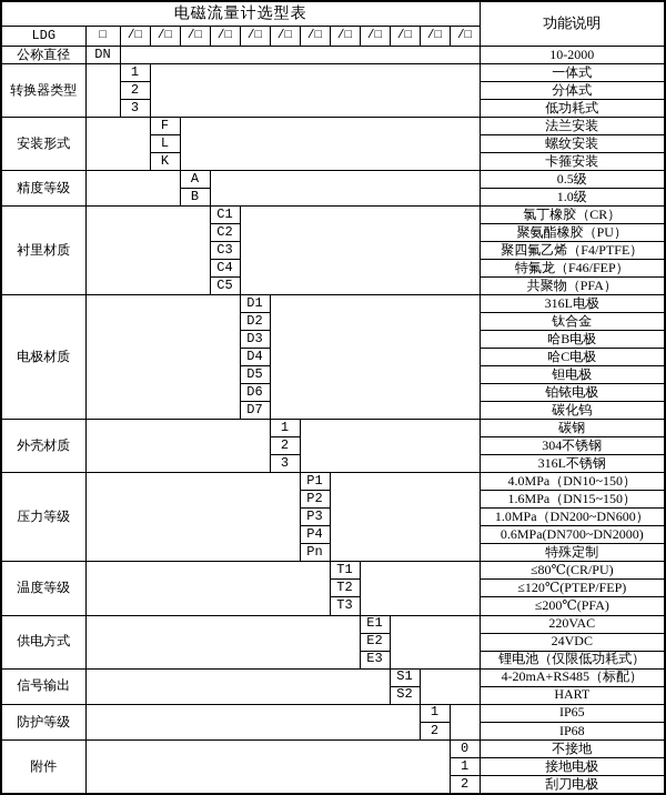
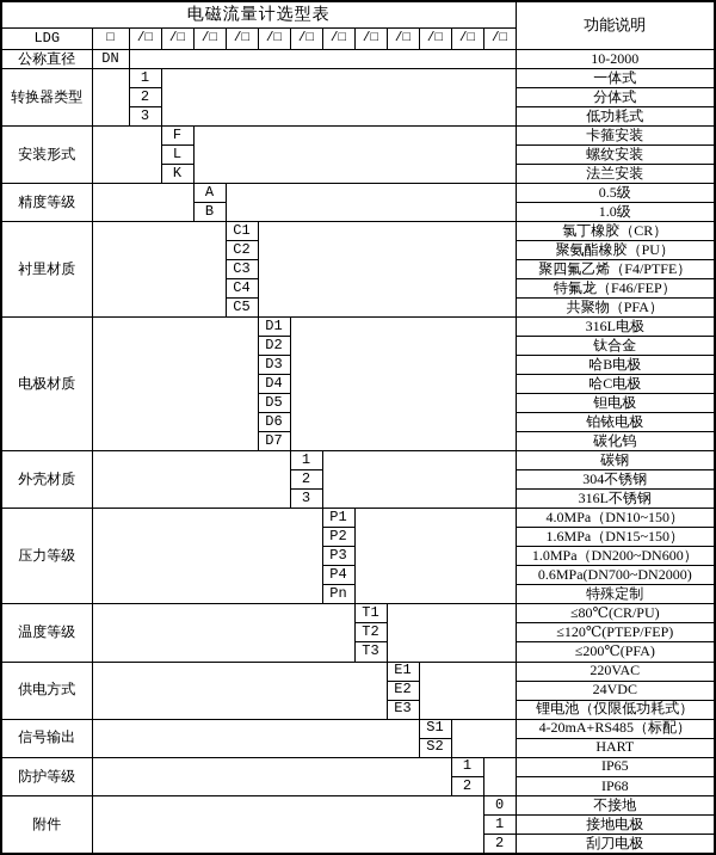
  电磁流量计选型表	功能说明
  LDG	□	/□	/□	/□	/□	/□	/□	/□	/□	/□	/□	/□	/□
  公称直径	DN		10-2000
  转换器类型		1		一体式
  2	分体式
  3	低功耗式
- 安装形式		F		法兰安装
+ 安装形式		F		卡箍安装
  L	螺纹安装
- K	卡箍安装
+ K	法兰安装
  精度等级		A		0.5级
  B	1.0级
  衬里材质		C1		氯丁橡胶（CR）
  C2	聚氨酯橡胶（PU）
  C3	聚四氟乙烯（F4/PTFE）
  C4	特氟龙（F46/FEP）
  C5	共聚物（PFA）
  电极材质		D1		316L电极
  D2	钛合金
  D3	哈B电极
  D4	哈C电极
  D5	钽电极
  D6	铂铱电极
  D7	碳化钨
  外壳材质		1		碳钢
  2	304不锈钢
  3	316L不锈钢
  压力等级		P1		4.0MPa（DN10~150）
  P2	1.6MPa（DN15~150）
  P3	1.0MPa（DN200~DN600）
  P4	0.6MPa(DN700~DN2000)
  Pn	特殊定制
  温度等级		T1		≤80℃(CR/PU)
  T2	≤120℃(PTEP/FEP)
  T3	≤200℃(PFA)
  供电方式		E1		220VAC
  E2	24VDC
  E3	锂电池（仅限低功耗式）
  信号输出		S1		4-20mA+RS485（标配）
  S2	HART
  防护等级		1		IP65
  2	IP68
  附件		0	不接地
  1	接地电极
  2	刮刀电极
